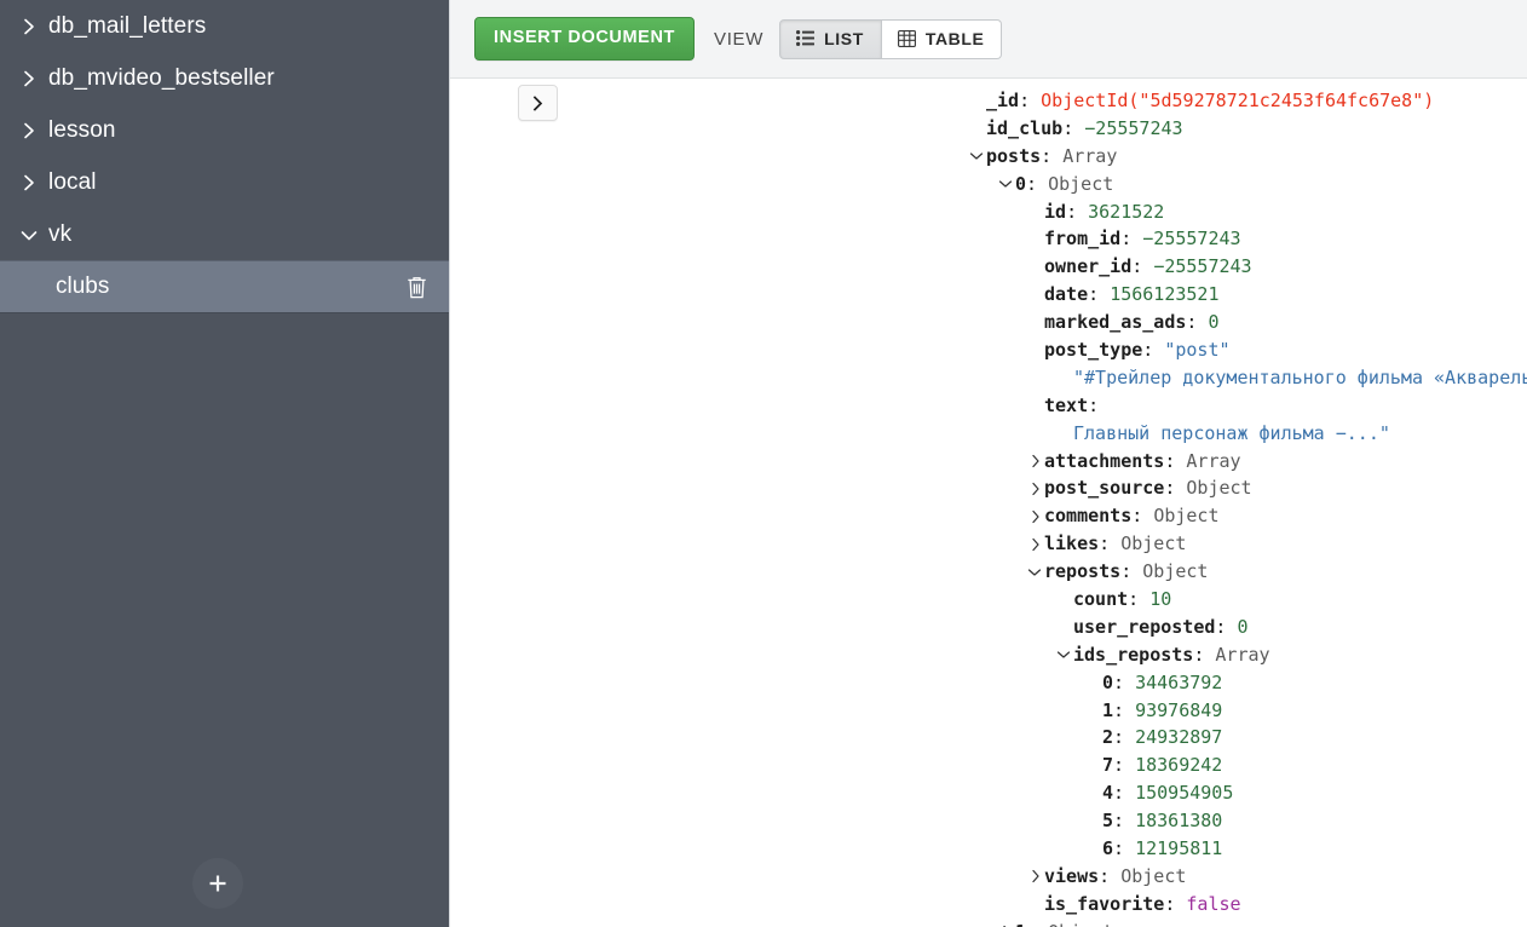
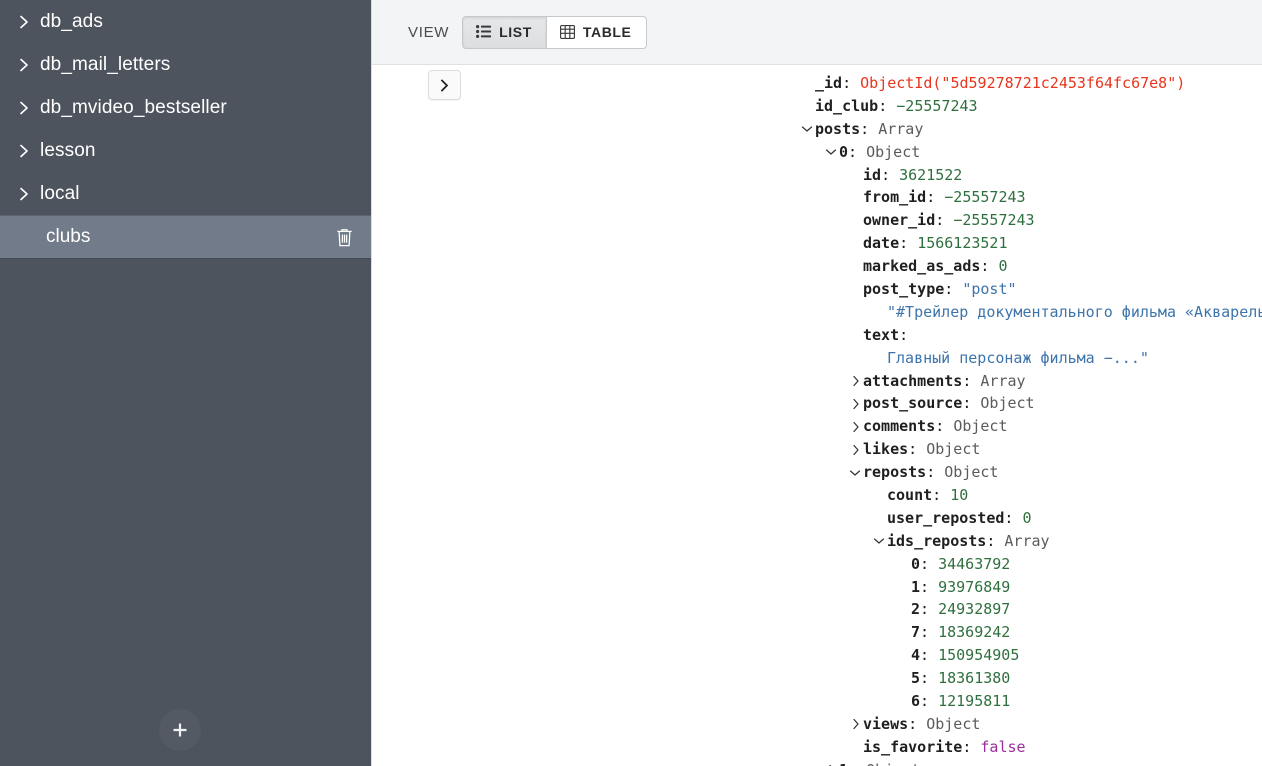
+ db_ads
  db_mail_letters
  db_mvideo_bestseller
  lesson
  local
- vk
  clubs
- INSERT DOCUMENT
  VIEW
  LIST
  TABLE
  _id
  :
  ObjectId("5d59278721c2453f64fc67e8")
  id_club
  :
  −25557243
  posts
  :
  Array
  0
  :
  Object
  id
  :
  3621522
  from_id
  :
  −25557243
  owner_id
  :
  −25557243
  date
  :
  1566123521
  marked_as_ads
  :
  0
  post_type
  :
  "post"
  "#Трейлер документального фильма «Акварел
  text
  :
  Главный персонаж фильма −..."
  attachments
  :
  Array
  post_source
  :
  Object
  comments
  :
  Object
  likes
  :
  Object
  reposts
  :
  Object
  count
  :
  10
  user_reposted
  :
  0
  ids_reposts
  :
  Array
  0
  :
  34463792
  1
  :
  93976849
  2
  :
  24932897
  7
  :
  18369242
  4
  :
  150954905
  5
  :
  18361380
  6
  :
  12195811
  views
  :
  Object
  is_favorite
  :
  false
